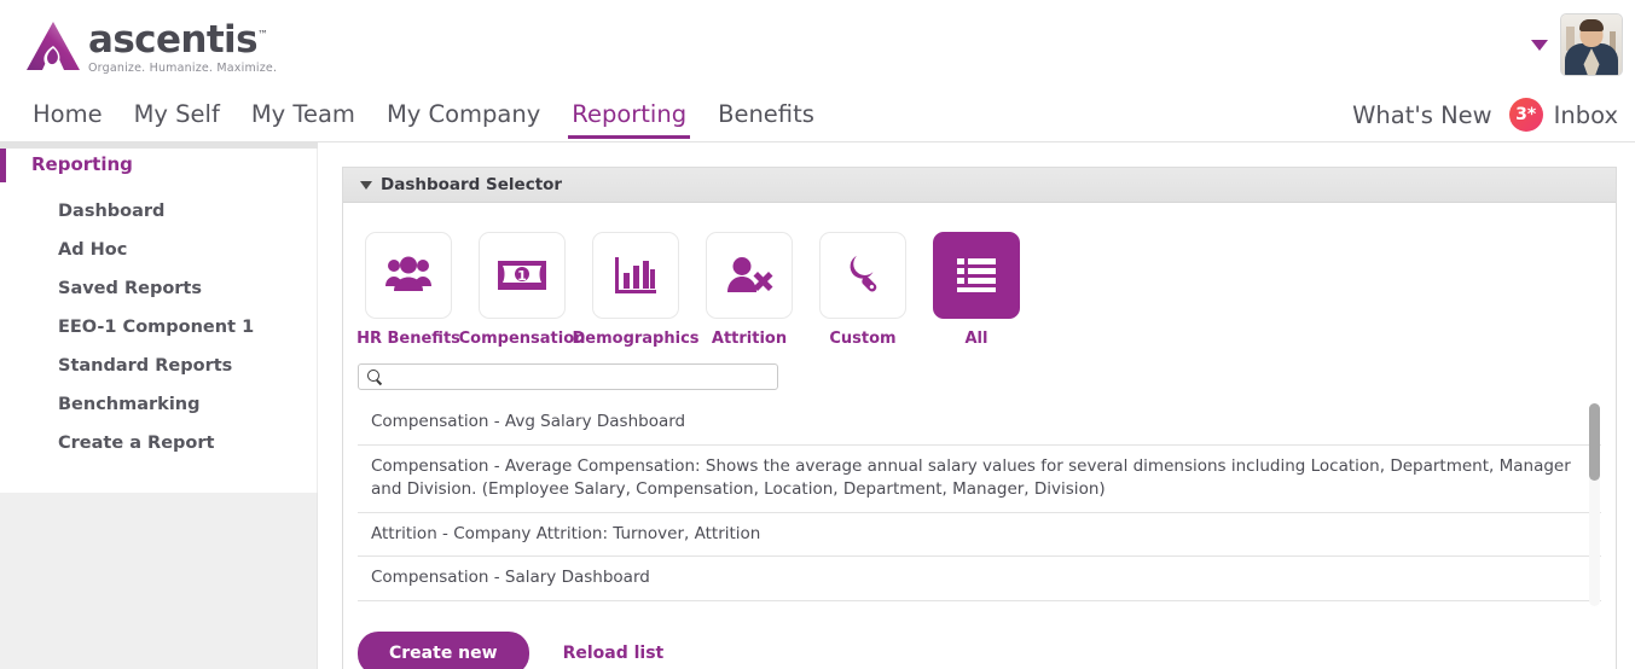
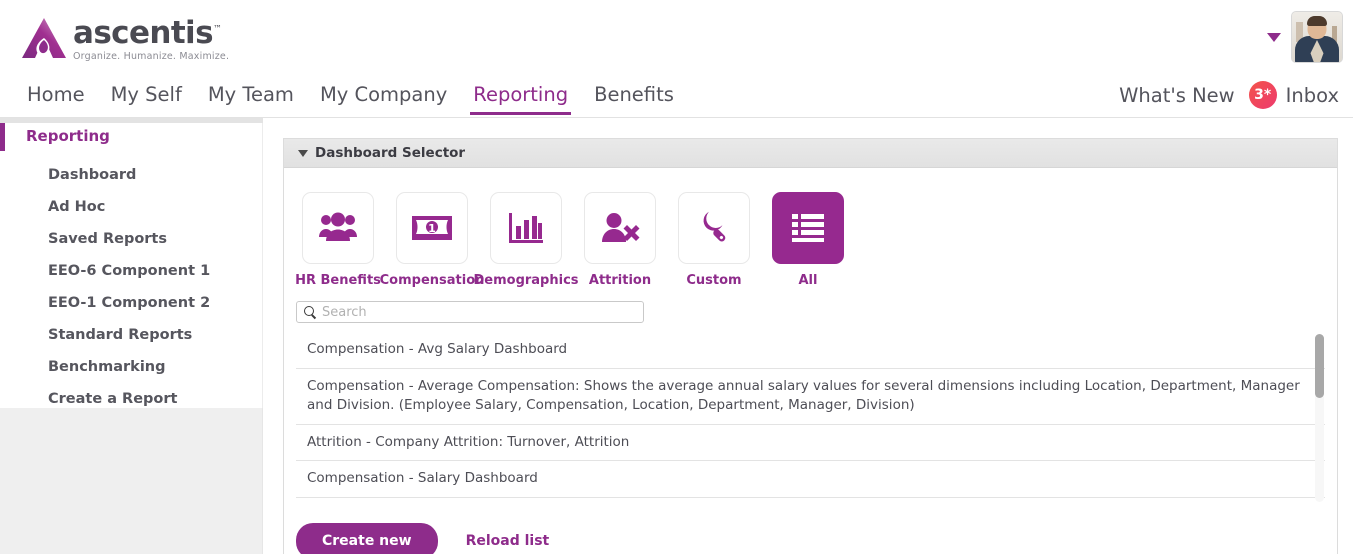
  ascentis™
  Organize. Humanize. Maximize.
  Home
  My Self
  My Team
  My Company
  Reporting
  Benefits
  What's New
  3*
  Inbox
  Reporting
  Dashboard
  Ad Hoc
  Saved Reports
- EEO-1 Component 1
+ EEO-6 Component 1
+ EEO-1 Component 2
  Standard Reports
  Benchmarking
  Create a Report
  Dashboard Selector
  HR Benefits
  1
  Compensation
  Demographics
  Attrition
  Custom
  All
+ Search
  Compensation - Avg Salary Dashboard
  Compensation - Average Compensation: Shows the average annual salary values for several dimensions including Location, Department, Manager and Division. (Employee Salary, Compensation, Location, Department, Manager, Division)
  Attrition - Company Attrition: Turnover, Attrition
  Compensation - Salary Dashboard
  Create new
  Reload list
